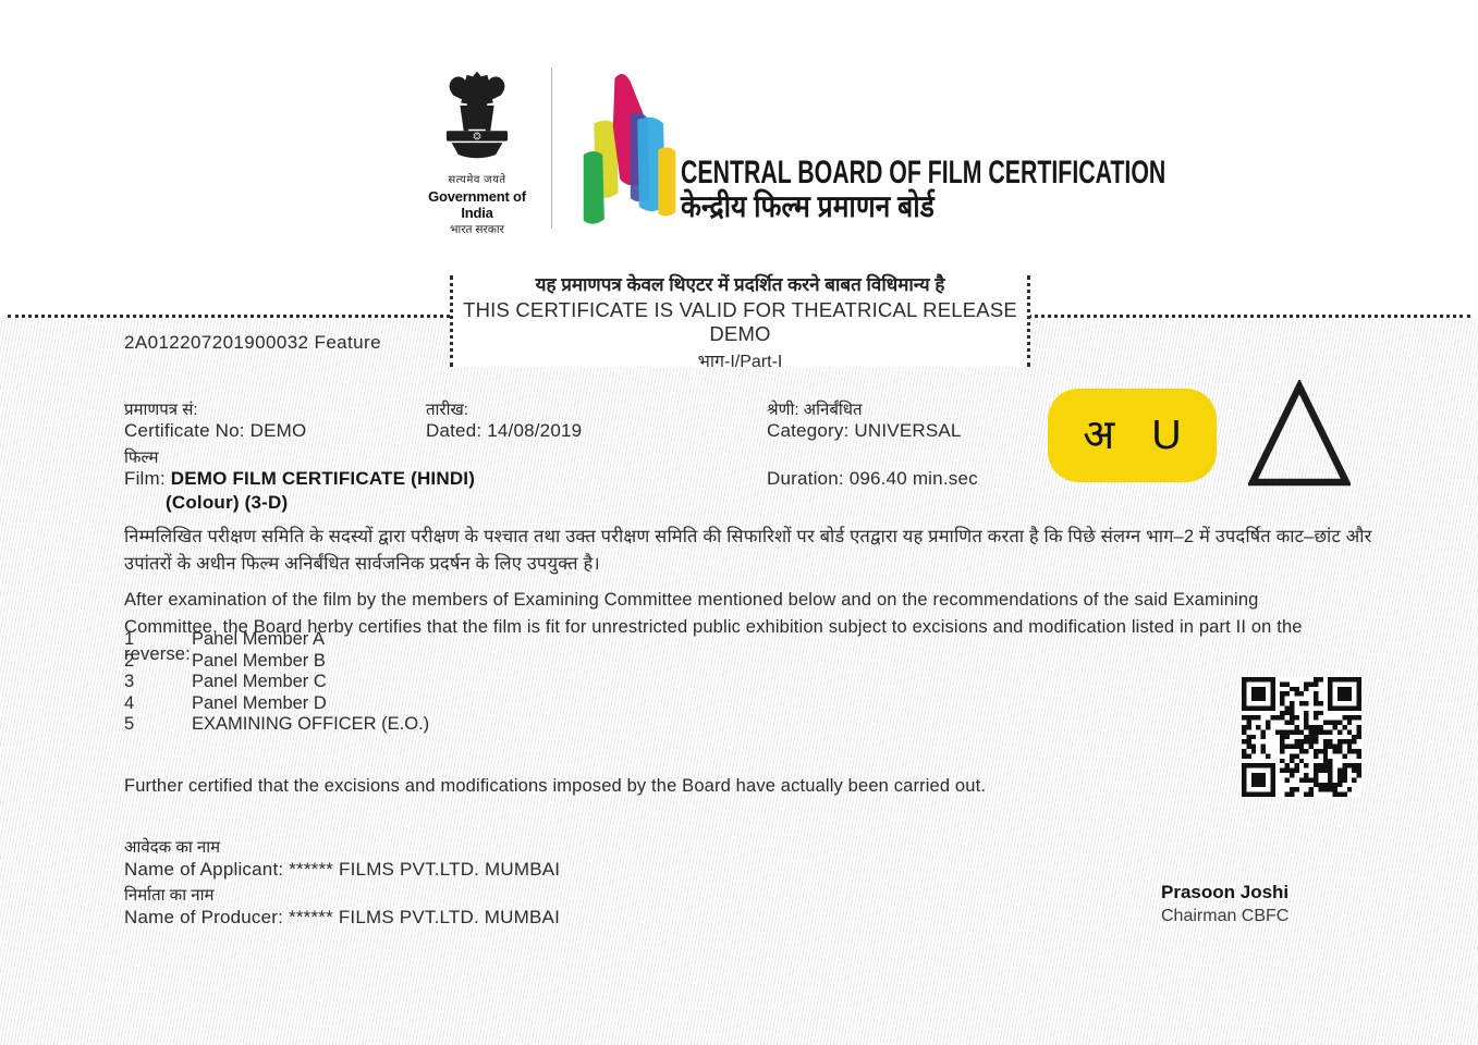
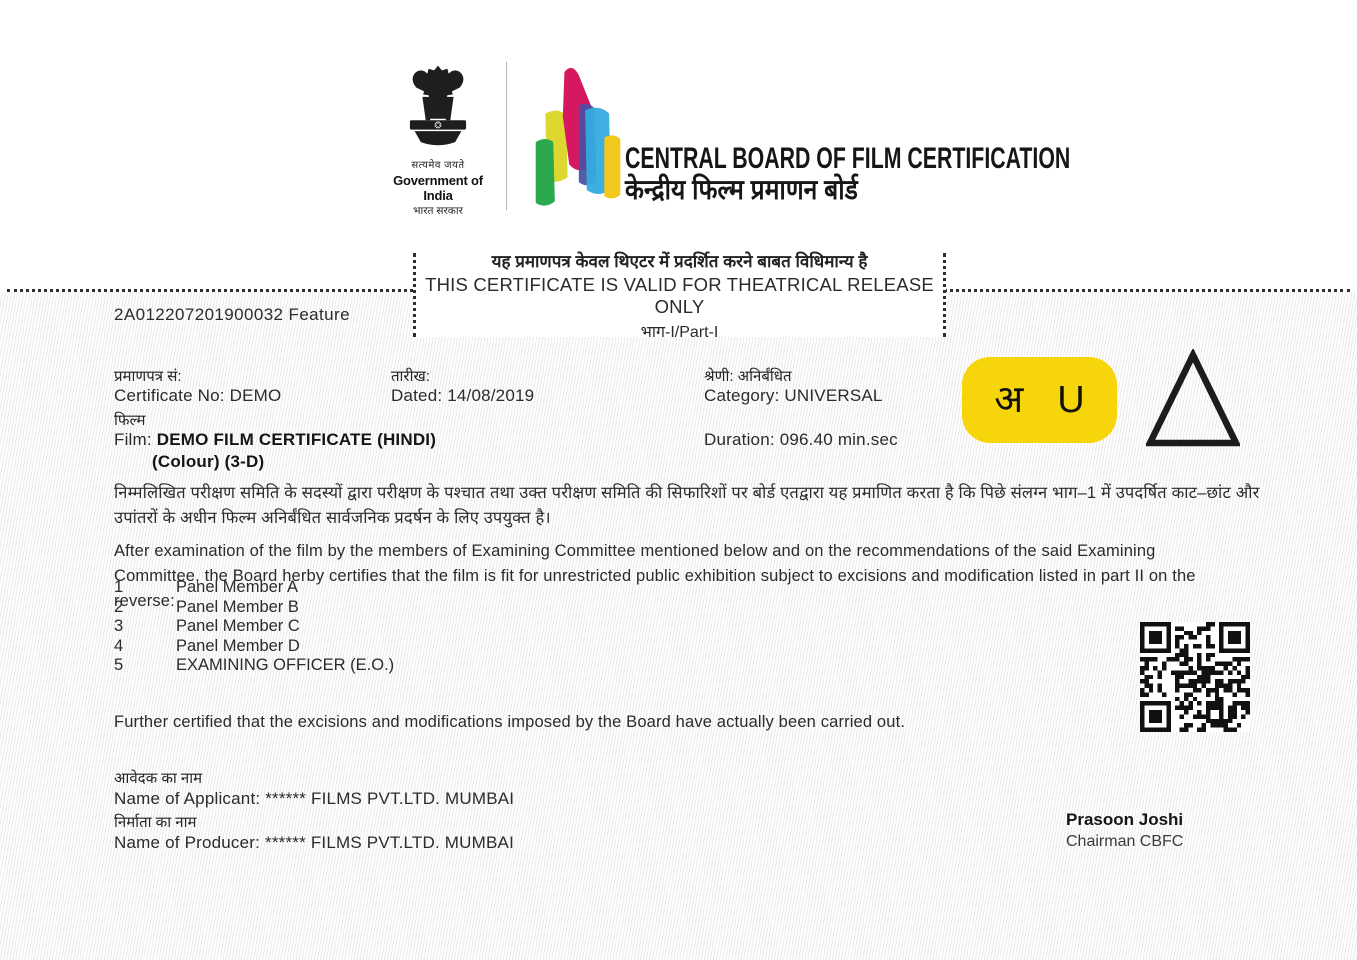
  सत्यमेव जयते
  Government of India
  भारत सरकार
  CENTRAL BOARD OF FILM CERTIFICATION
  केन्द्रीय फिल्म प्रमाणन बोर्ड
  यह प्रमाणपत्र केवल थिएटर में प्रदर्शित करने बाबत विधिमान्य है
- THIS CERTIFICATE IS VALID FOR THEATRICAL RELEASE DEMO
+ THIS CERTIFICATE IS VALID FOR THEATRICAL RELEASE ONLY
  भाग-I/Part-I
  2A012207201900032 Feature
  प्रमाणपत्र सं:
  Certificate No: DEMO
  तारीख:
  Dated: 14/08/2019
  श्रेणी: अनिर्बंधित
  Category: UNIVERSAL
  फिल्म
  Film: DEMO FILM CERTIFICATE (HINDI)
  (Colour) (3-D)
  Duration: 096.40 min.sec
  अ
  U
- निम्मलिखित परीक्षण समिति के सदस्यों द्वारा परीक्षण के पश्चात तथा उक्त परीक्षण समिति की सिफारिशों पर बोर्ड एतद्वारा यह प्रमाणित करता है कि पिछे संलग्न भाग–2 में उपदर्षित काट–छांट और उपांतरों के अधीन फिल्म अनिर्बंधित सार्वजनिक प्रदर्षन के लिए उपयुक्त है।
+ निम्मलिखित परीक्षण समिति के सदस्यों द्वारा परीक्षण के पश्चात तथा उक्त परीक्षण समिति की सिफारिशों पर बोर्ड एतद्वारा यह प्रमाणित करता है कि पिछे संलग्न भाग–1 में उपदर्षित काट–छांट और उपांतरों के अधीन फिल्म अनिर्बंधित सार्वजनिक प्रदर्षन के लिए उपयुक्त है।
  After examination of the film by the members of Examining Committee mentioned below and on the recommendations of the said Examining Committee, the Board herby certifies that the film is fit for unrestricted public exhibition subject to excisions and modification listed in part II on the reverse:
  1
  Panel Member A
  2
  Panel Member B
  3
  Panel Member C
  4
  Panel Member D
  5
  EXAMINING OFFICER (E.O.)
  Further certified that the excisions and modifications imposed by the Board have actually been carried out.
  आवेदक का नाम
  Name of Applicant: ****** FILMS PVT.LTD. MUMBAI
  निर्माता का नाम
  Name of Producer: ****** FILMS PVT.LTD. MUMBAI
  Prasoon Joshi
  Chairman CBFC
